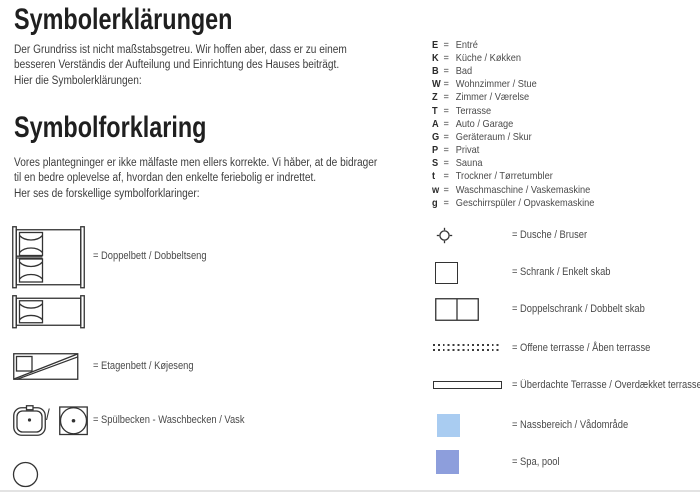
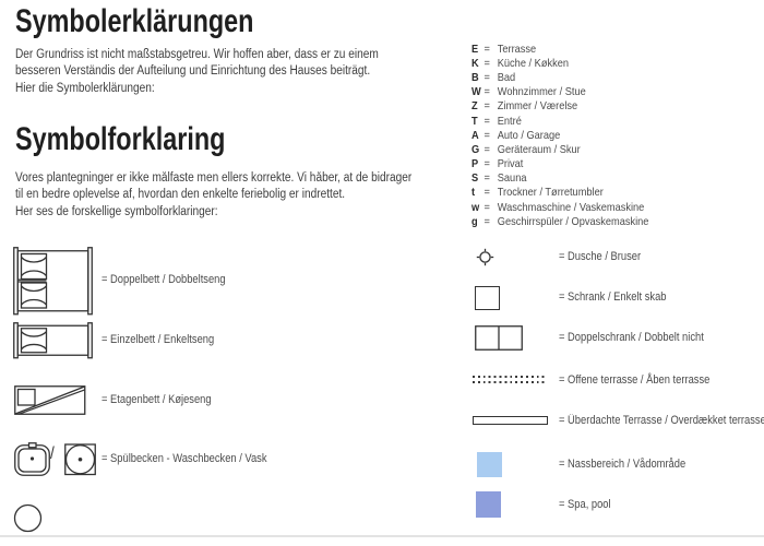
  Symbolerklärungen
  Der Grundriss ist nicht maßstabsgetreu. Wir hoffen aber, dass er zu einem
  besseren Verständis der Aufteilung und Einrichtung des Hauses beiträgt.
  Hier die Symbolerklärungen:
  Symbolforklaring
  Vores plantegninger er ikke målfaste men ellers korrekte. Vi håber, at de bidrager
  til en bedre oplevelse af, hvordan den enkelte feriebolig er indrettet.
  Her ses de forskellige symbolforklaringer:
  E
  =
- Entré
+ Terrasse
  K
  =
  Küche / Køkken
  B
  =
  Bad
  W
  =
  Wohnzimmer / Stue
  Z
  =
  Zimmer / Værelse
  T
  =
- Terrasse
+ Entré
  A
  =
  Auto / Garage
  G
  =
  Geräteraum / Skur
  P
  =
  Privat
  S
  =
  Sauna
  t
  =
  Trockner / Tørretumbler
  w
  =
  Waschmaschine / Vaskemaskine
  g
  =
  Geschirrspüler / Opvaskemaskine
  = Doppelbett / Dobbeltseng
+ = Einzelbett / Enkeltseng
  = Etagenbett / Køjeseng
  /
  = Spülbecken - Waschbecken / Vask
  = Dusche / Bruser
  = Schrank / Enkelt skab
- = Doppelschrank / Dobbelt skab
+ = Doppelschrank / Dobbelt nicht
  = Offene terrasse / Åben terrasse
  = Überdachte Terrasse / Overdækket terrasse
  = Nassbereich / Vådområde
  = Spa, pool
